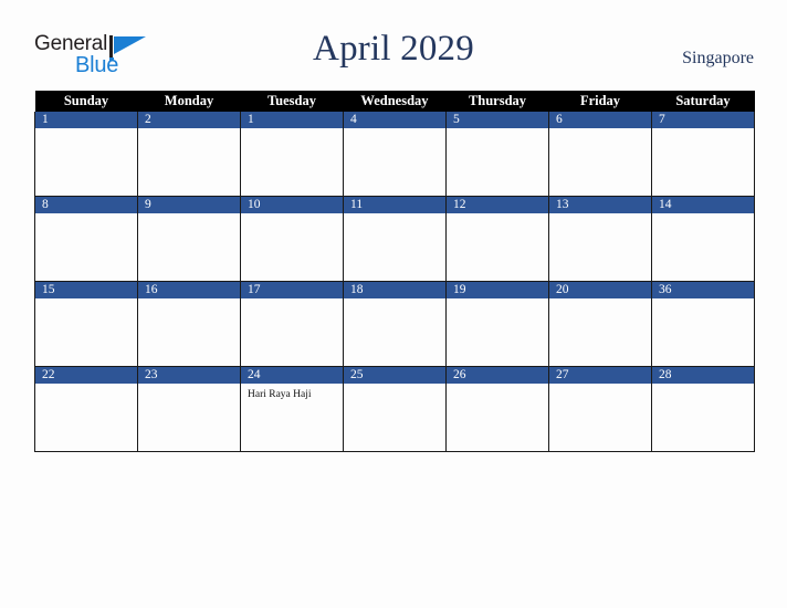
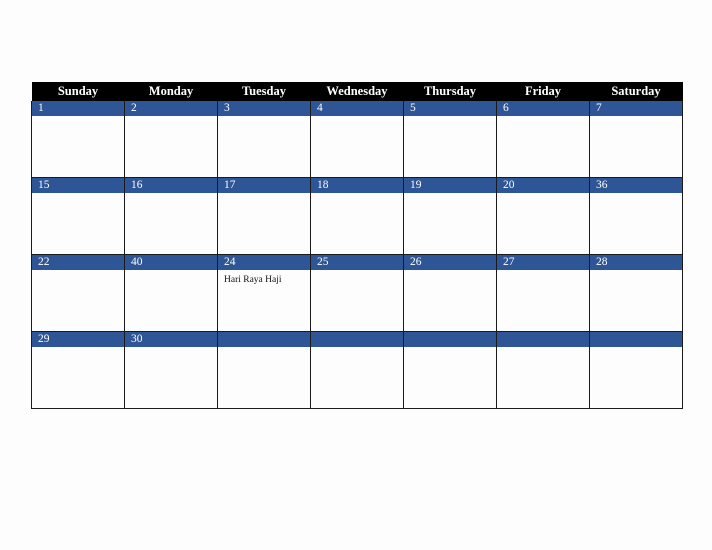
- General
- Blue
- April 2029
- Singapore
  Sunday	Monday	Tuesday	Wednesday	Thursday	Friday	Saturday
- 1	2	1	4	5	6	7
+ 1	2	3	4	5	6	7
- 8	9	10	11	12	13	14
  15	16	17	18	19	20	36
- 22	23	24Hari Raya Haji	25	26	27	28
+ 22	40	24Hari Raya Haji	25	26	27	28
+ 29	30
